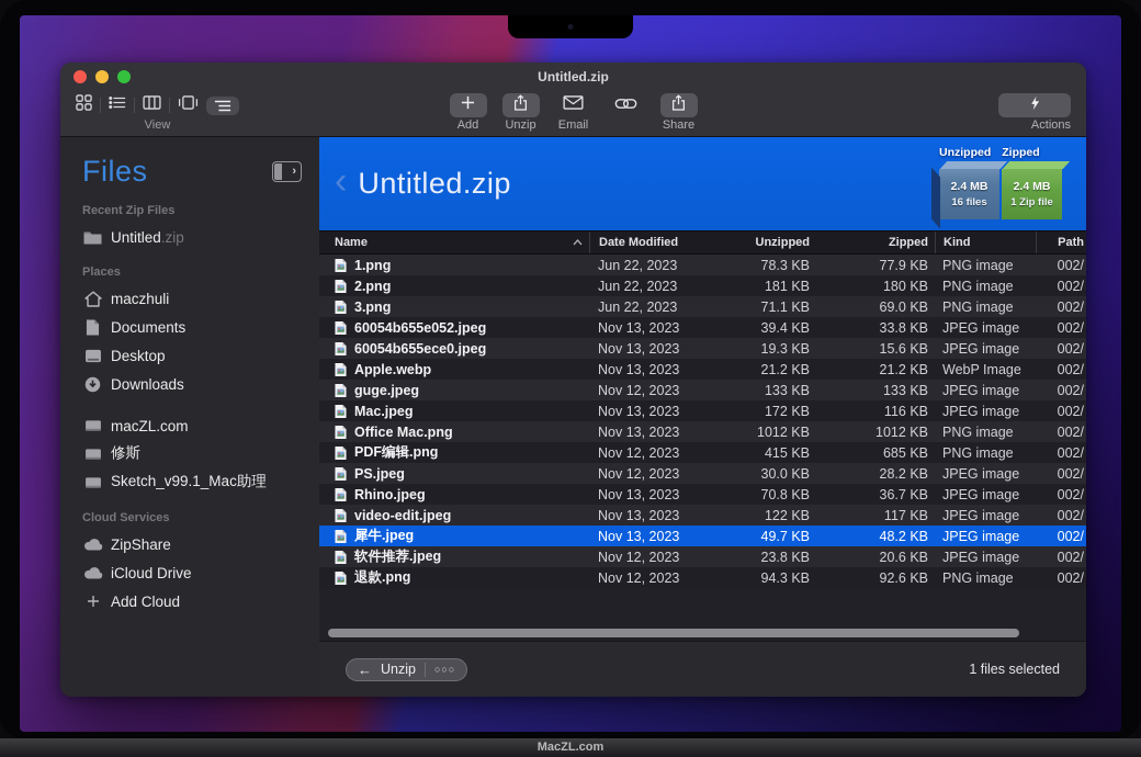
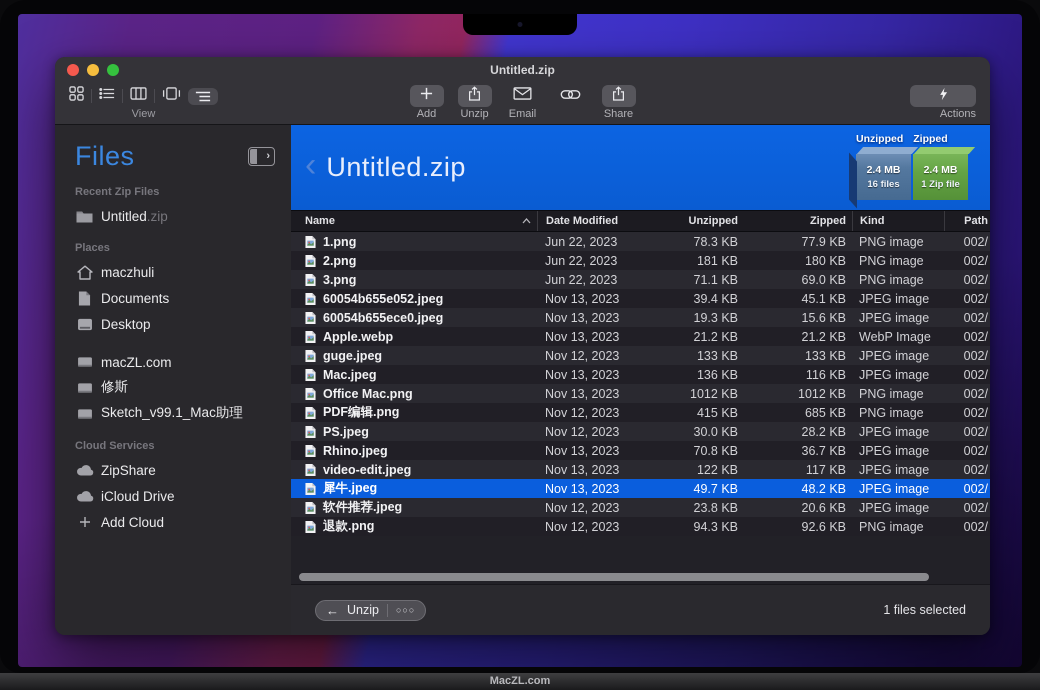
  Untitled.zip
  View
  Add
  Unzip
  Email
  Share
  Actions
  Files
  ›
  Recent Zip Files
  Untitled.zip
  Places
  maczhuli
  Documents
  Desktop
- Downloads
  macZL.com
  修斯
  Sketch_v99.1_Mac助理
  Cloud Services
  ZipShare
  iCloud Drive
  Add Cloud
  ‹
  Untitled.zip
  Unzipped
  Zipped
  2.4 MB
  16 files
  2.4 MB
  1 Zip file
  Name
  Date Modified
  Unzipped
  Zipped
  Kind
  Path
  1.png
  Jun 22, 2023
  78.3 KB
  77.9 KB
  PNG image
  002/
  2.png
  Jun 22, 2023
  181 KB
  180 KB
  PNG image
  002/
  3.png
  Jun 22, 2023
  71.1 KB
  69.0 KB
  PNG image
  002/
  60054b655e052.jpeg
  Nov 13, 2023
  39.4 KB
- 33.8 KB
+ 45.1 KB
  JPEG image
  002/
  60054b655ece0.jpeg
  Nov 13, 2023
  19.3 KB
  15.6 KB
  JPEG image
  002/
  Apple.webp
  Nov 13, 2023
  21.2 KB
  21.2 KB
  WebP Image
  002/
  guge.jpeg
  Nov 12, 2023
  133 KB
  133 KB
  JPEG image
  002/
  Mac.jpeg
  Nov 13, 2023
- 172 KB
+ 136 KB
  116 KB
  JPEG image
  002/
  Office Mac.png
  Nov 13, 2023
  1012 KB
  1012 KB
  PNG image
  002/
  PDF编辑.png
  Nov 12, 2023
  415 KB
  685 KB
  PNG image
  002/
  PS.jpeg
  Nov 12, 2023
  30.0 KB
  28.2 KB
  JPEG image
  002/
  Rhino.jpeg
  Nov 13, 2023
  70.8 KB
  36.7 KB
  JPEG image
  002/
  video-edit.jpeg
  Nov 13, 2023
  122 KB
  117 KB
  JPEG image
  002/
  犀牛.jpeg
  Nov 13, 2023
  49.7 KB
  48.2 KB
  JPEG image
  002/
  软件推荐.jpeg
  Nov 12, 2023
  23.8 KB
  20.6 KB
  JPEG image
  002/
  退款.png
  Nov 12, 2023
  94.3 KB
  92.6 KB
  PNG image
  002/
  ←
  Unzip
  ○○○
  1 files selected
  MacZL.com
